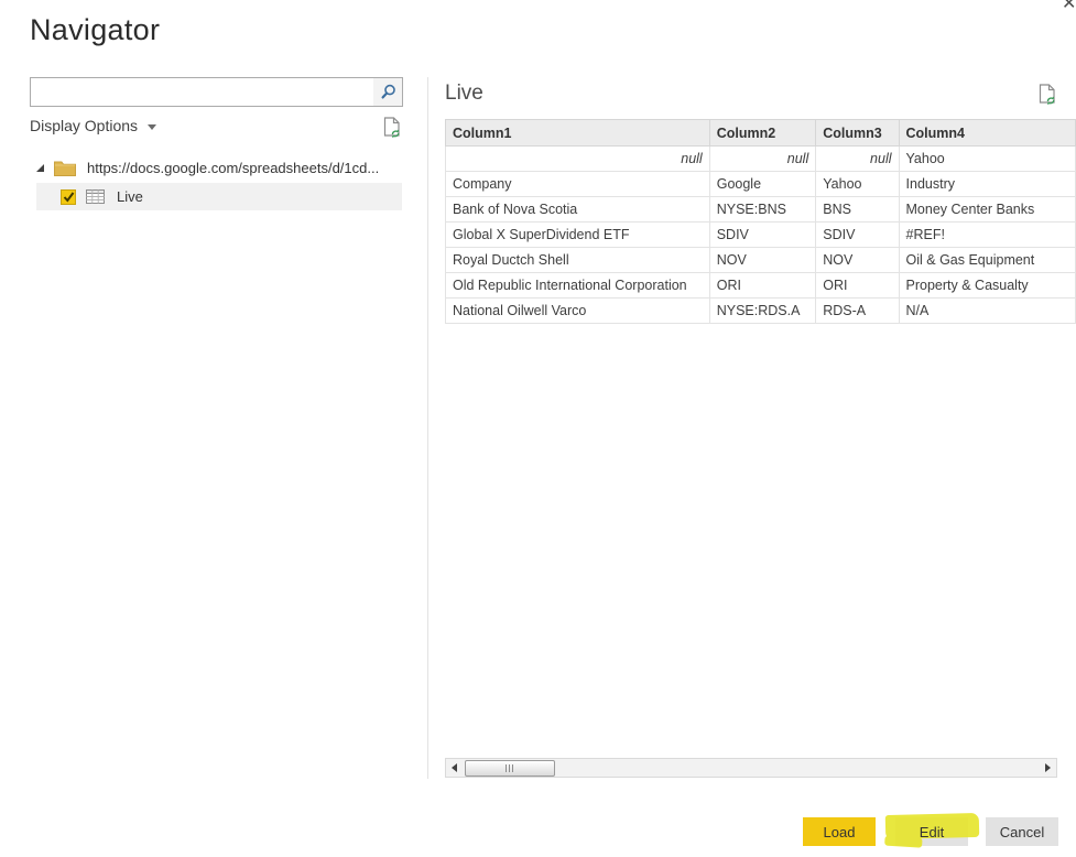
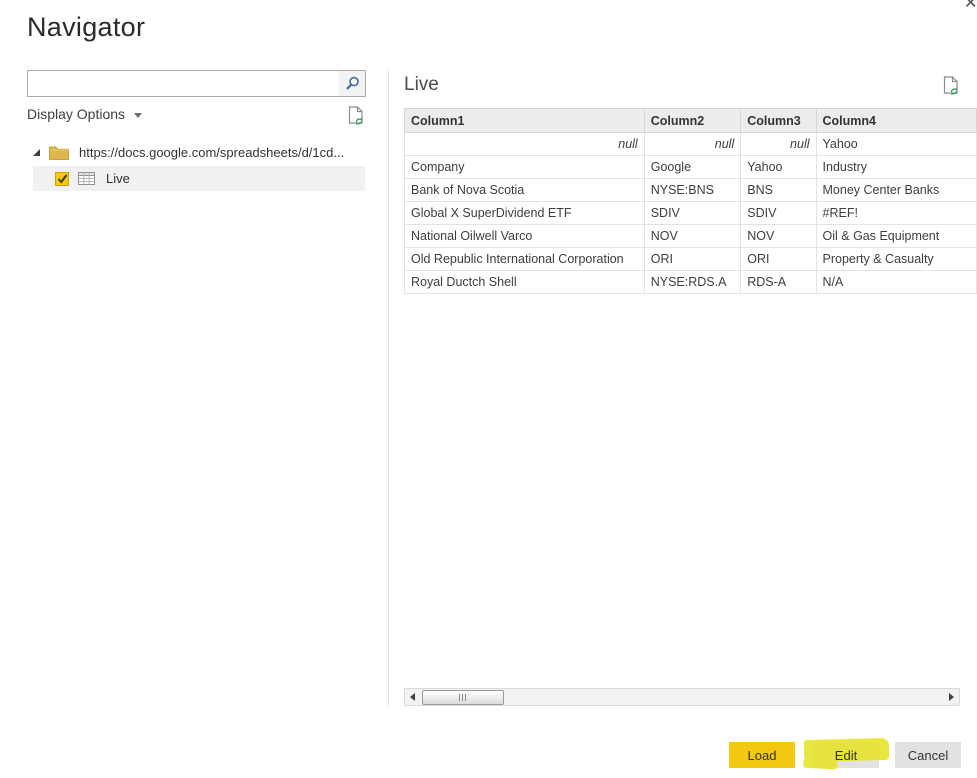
  Navigator
  ✕
  Display Options
  https://docs.google.com/spreadsheets/d/1cd...
  Live
  Live
  Column1	Column2	Column3	Column4
  null	null	null	Yahoo
  Company	Google	Yahoo	Industry
  Bank of Nova Scotia	NYSE:BNS	BNS	Money Center Banks
  Global X SuperDividend ETF	SDIV	SDIV	#REF!
- Royal Ductch Shell	NOV	NOV	Oil & Gas Equipment
+ National Oilwell Varco	NOV	NOV	Oil & Gas Equipment
  Old Republic International Corporation	ORI	ORI	Property & Casualty
- National Oilwell Varco	NYSE:RDS.A	RDS-A	N/A
+ Royal Ductch Shell	NYSE:RDS.A	RDS-A	N/A
  Load
  Edit
  Cancel
